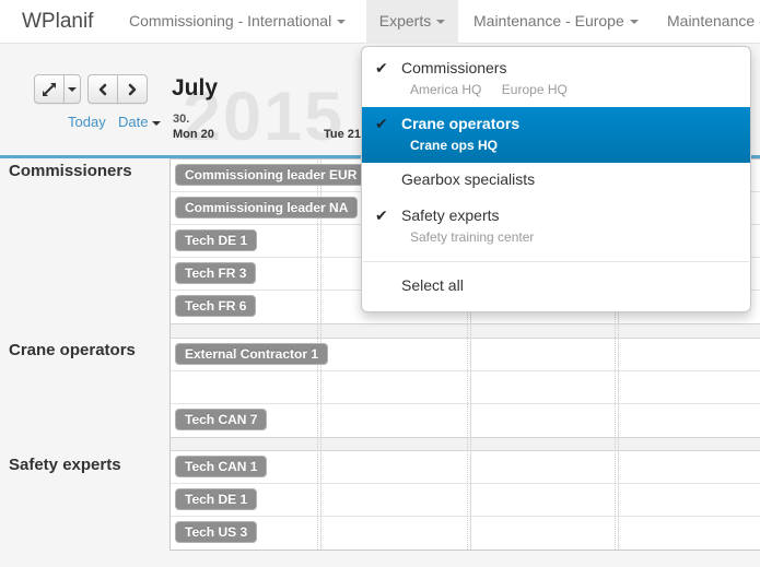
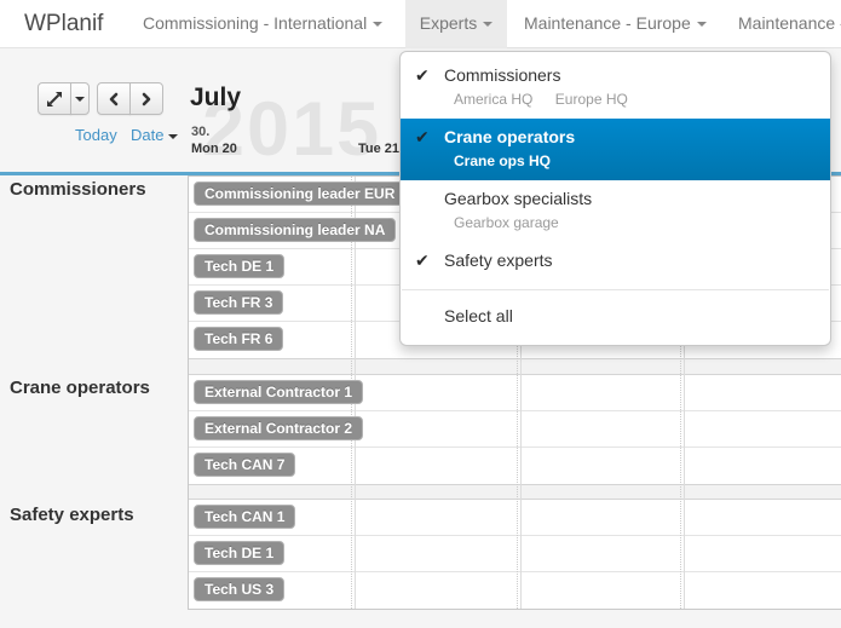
  WPlanif
  Commissioning - International
  Experts
  Maintenance - Europe
  Maintenance
  Today
  Date
  2015
  July
  30.
  Mon 20
  Tue 21
  Commissioners
  Crane operators
  Safety experts
  Commissioning leader EUR
  Commissioning leader NA
  Tech DE 1
  Tech FR 3
  Tech FR 6
  External Contractor 1
+ External Contractor 2
  Tech CAN 7
  Tech CAN 1
  Tech DE 1
  Tech US 3
  ✔
  Commissioners
  America HQ Europe HQ
  ✔
  Crane operators
  Crane ops HQ
  Gearbox specialists
+ Gearbox garage
  ✔
  Safety experts
- Safety training center
  Select all
